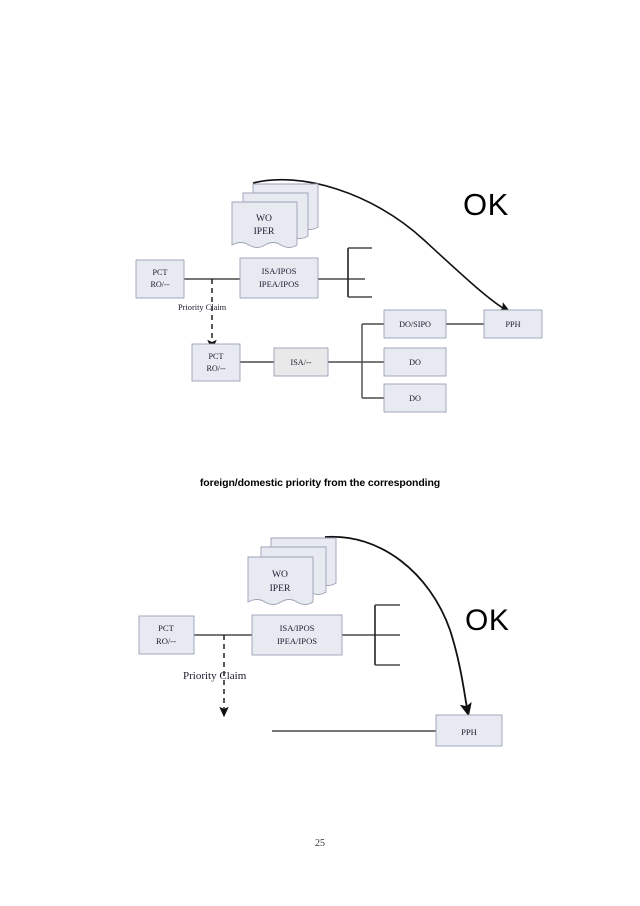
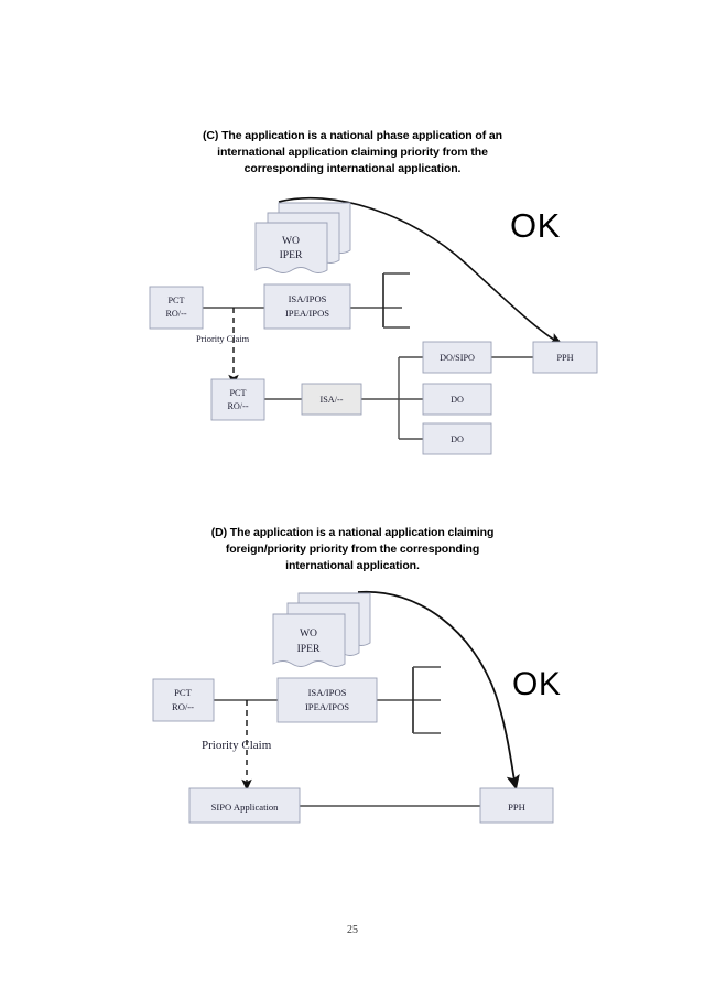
+ (C) The application is a national phase application of an
+ international application claiming priority from the
+ corresponding international application.
  Priority Claim
  WO
  IPER
  PCT
  RO/--
  ISA/IPOS
  IPEA/IPOS
  PCT
  RO/--
  ISA/--
  DO/SIPO
  DO
  DO
  PPH
  OK
+ (D) The application is a national application claiming
- foreign/domestic priority from the corresponding
+ foreign/priority priority from the corresponding
+ international application.
  Priority Claim
  WO
  IPER
  PCT
  RO/--
  ISA/IPOS
  IPEA/IPOS
+ SIPO Application
  PPH
  OK
  25
